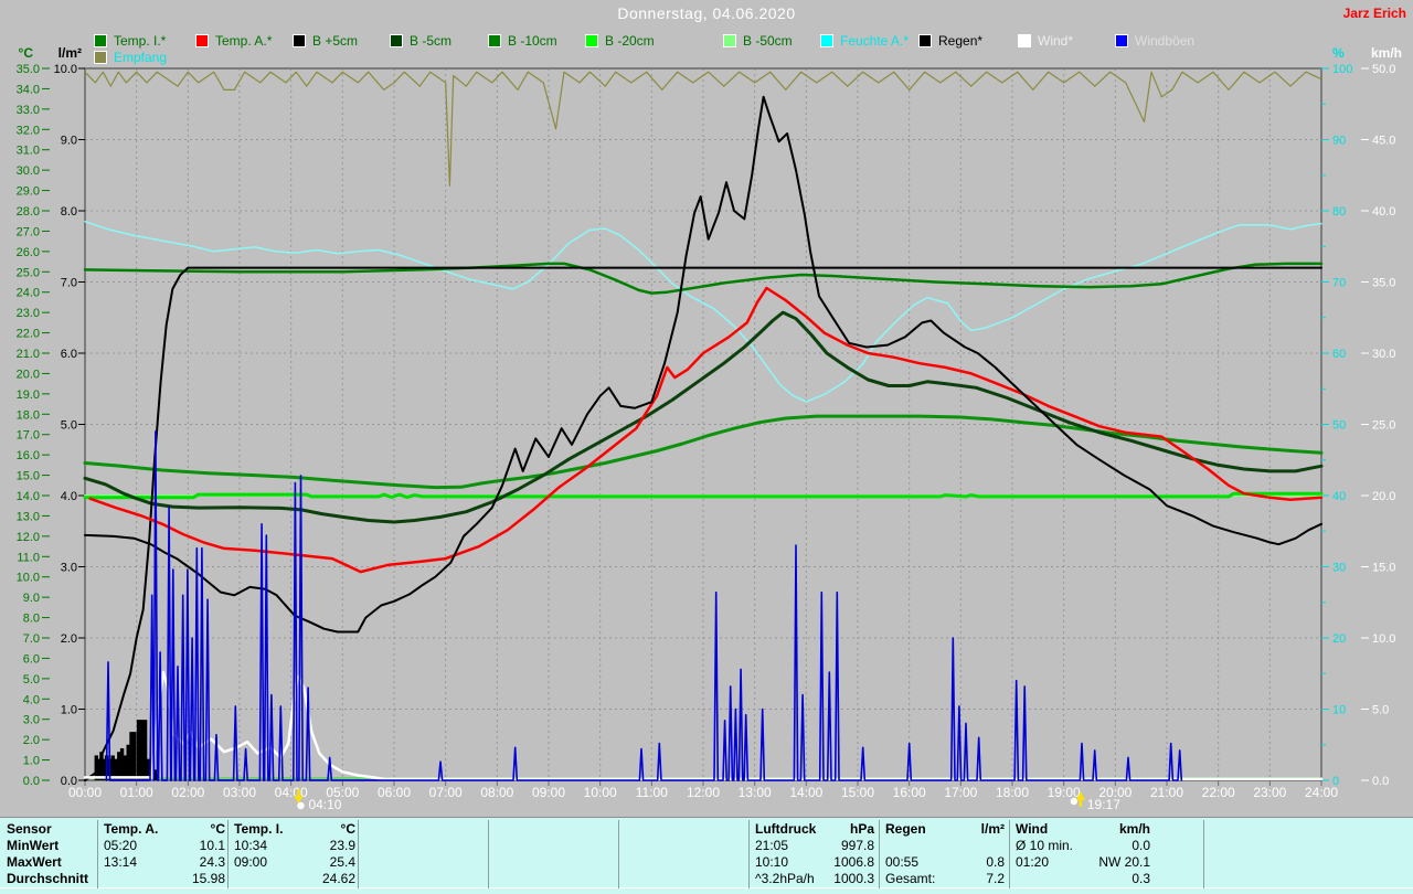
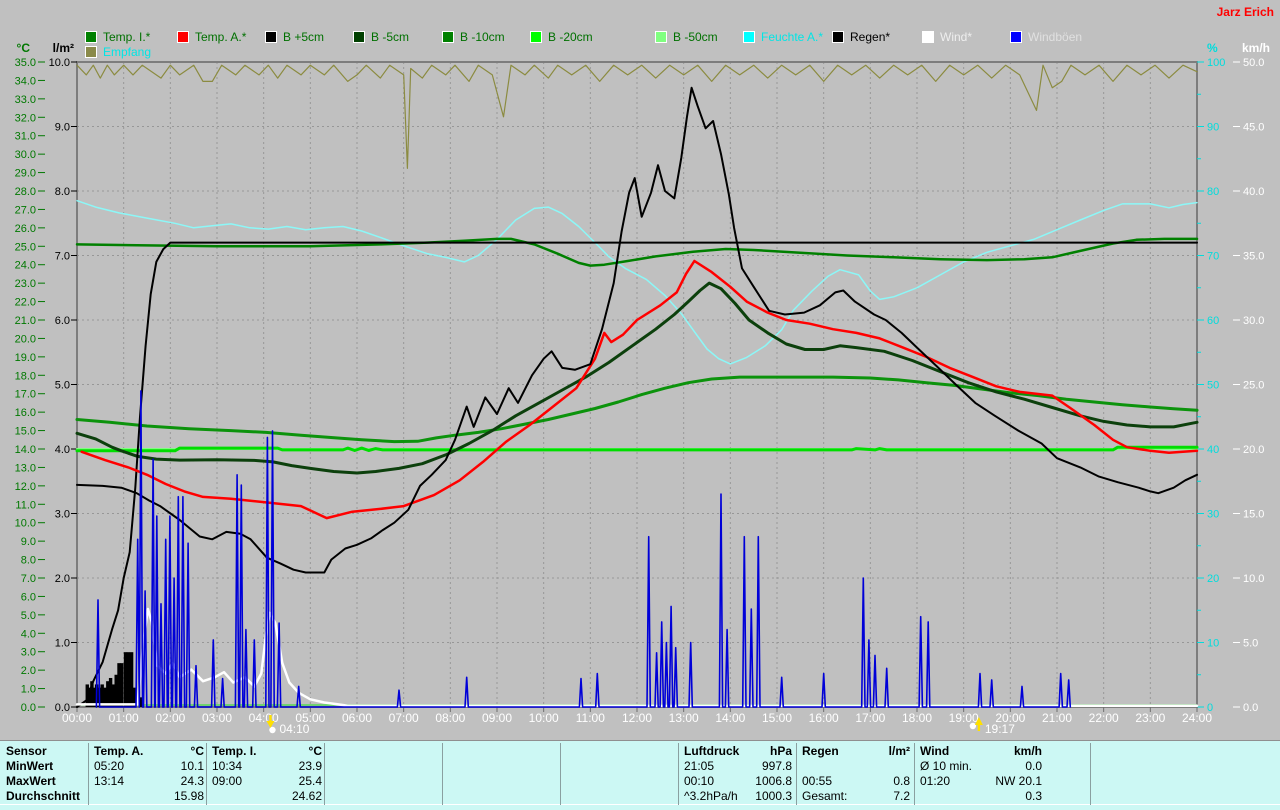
- Donnerstag, 04.06.2020
  Jarz Erich
  °C
  l/m²
  %
  km/h
  0.0
  1.0
  2.0
  3.0
  4.0
  5.0
  6.0
  7.0
  8.0
  9.0
  10.0
  11.0
  12.0
  13.0
  14.0
  15.0
  16.0
  17.0
  18.0
  19.0
  20.0
  21.0
  22.0
  23.0
  24.0
  25.0
  26.0
  27.0
  28.0
  29.0
  30.0
  31.0
  32.0
  33.0
  34.0
  35.0
  0.0
  1.0
  2.0
  3.0
  4.0
  5.0
  6.0
  7.0
  8.0
  9.0
  10.0
  0
  10
  20
  30
  40
  50
  60
  70
  80
  90
  100
  0.0
  5.0
  10.0
  15.0
  20.0
  25.0
  30.0
  35.0
  40.0
  45.0
  50.0
  00:00
  01:00
  02:00
  03:00
  04:00
  05:00
  06:00
  07:00
  08:00
  09:00
  10:00
  11:00
  12:00
  13:00
  14:00
  15:00
  16:00
  17:00
  18:00
  19:00
  20:00
  21:00
  22:00
  23:00
  24:00
  04:10
  19:17
  Temp. I.*
  Temp. A.*
  B +5cm
  B -5cm
  B -10cm
  B -20cm
  B -50cm
  Feuchte A.*
  Regen*
  Wind*
  Windböen
  Empfang
  Sensor
  MinWert
  MaxWert
  Durchschnitt
  Temp. A.
  °C
  05:20
  10.1
  13:14
  24.3
  15.98
  Temp. I.
  °C
  10:34
  23.9
  09:00
  25.4
  24.62
  Luftdruck
  hPa
  21:05
  997.8
- 10:10
+ 00:10
  1006.8
  ^3.2hPa/h
  1000.3
  Regen
  l/m²
  00:55
  0.8
  Gesamt:
  7.2
  Wind
  km/h
  Ø 10 min.
  0.0
  01:20
  NW 20.1
  0.3
